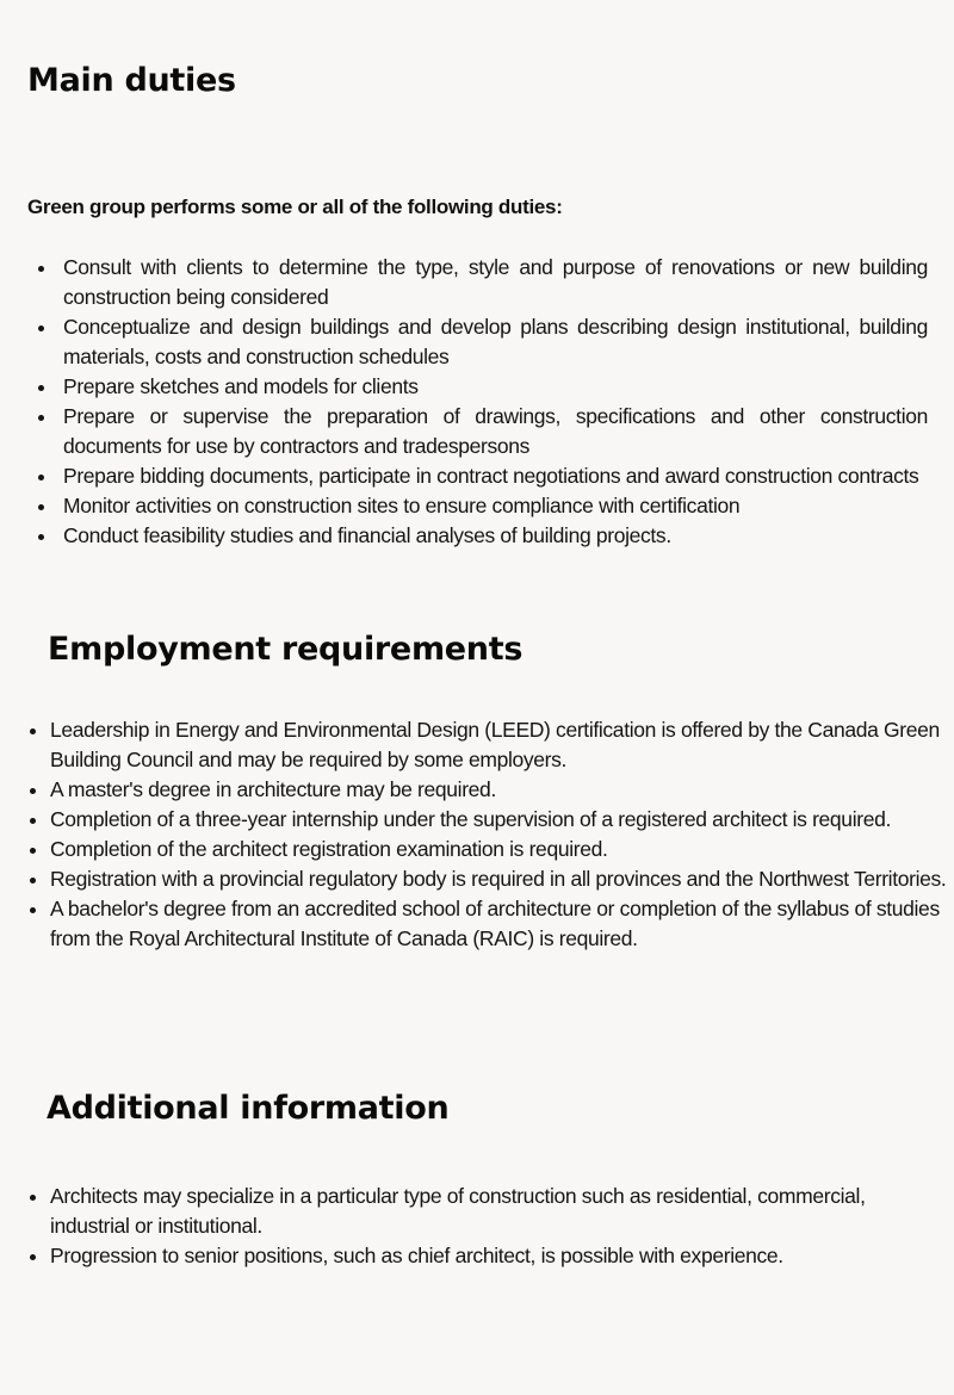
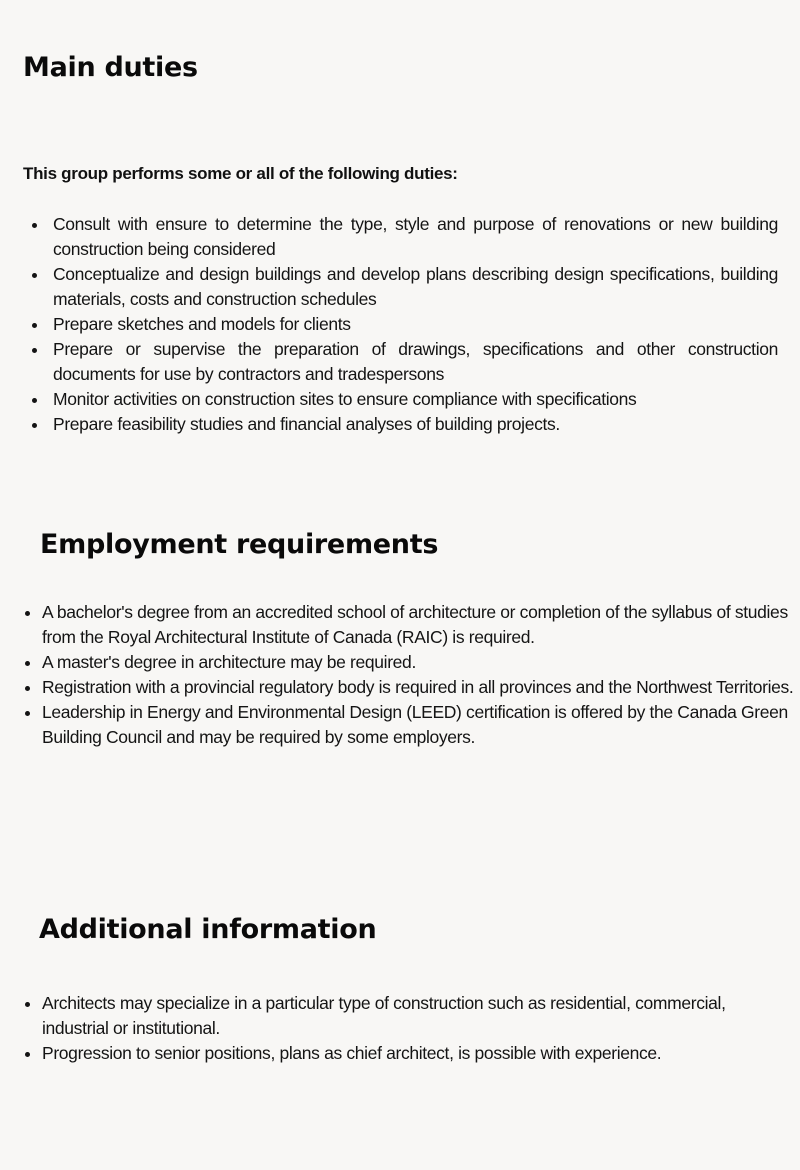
  Main duties
- Green group performs some or all of the following duties:
+ This group performs some or all of the following duties:
- Consult with clients to determine the type, style and purpose of renovations or new building construction being considered
+ Consult with ensure to determine the type, style and purpose of renovations or new building construction being considered
- Conceptualize and design buildings and develop plans describing design institutional, building materials, costs and construction schedules
+ Conceptualize and design buildings and develop plans describing design specifications, building materials, costs and construction schedules
  Prepare sketches and models for clients
  Prepare or supervise the preparation of drawings, specifications and other construction documents for use by contractors and tradespersons
- Prepare bidding documents, participate in contract negotiations and award construction contracts
- Monitor activities on construction sites to ensure compliance with certification
+ Monitor activities on construction sites to ensure compliance with specifications
- Conduct feasibility studies and financial analyses of building projects.
+ Prepare feasibility studies and financial analyses of building projects.
  Employment requirements
- Leadership in Energy and Environmental Design (LEED) certification is offered by the Canada Green Building Council and may be required by some employers.
+ A bachelor's degree from an accredited school of architecture or completion of the syllabus of studies from the Royal Architectural Institute of Canada (RAIC) is required.
  A master's degree in architecture may be required.
- Completion of a three-year internship under the supervision of a registered architect is required.
- Completion of the architect registration examination is required.
  Registration with a provincial regulatory body is required in all provinces and the Northwest Territories.
- A bachelor's degree from an accredited school of architecture or completion of the syllabus of studies from the Royal Architectural Institute of Canada (RAIC) is required.
+ Leadership in Energy and Environmental Design (LEED) certification is offered by the Canada Green Building Council and may be required by some employers.
  Additional information
  Architects may specialize in a particular type of construction such as residential, commercial, industrial or institutional.
- Progression to senior positions, such as chief architect, is possible with experience.
+ Progression to senior positions, plans as chief architect, is possible with experience.
